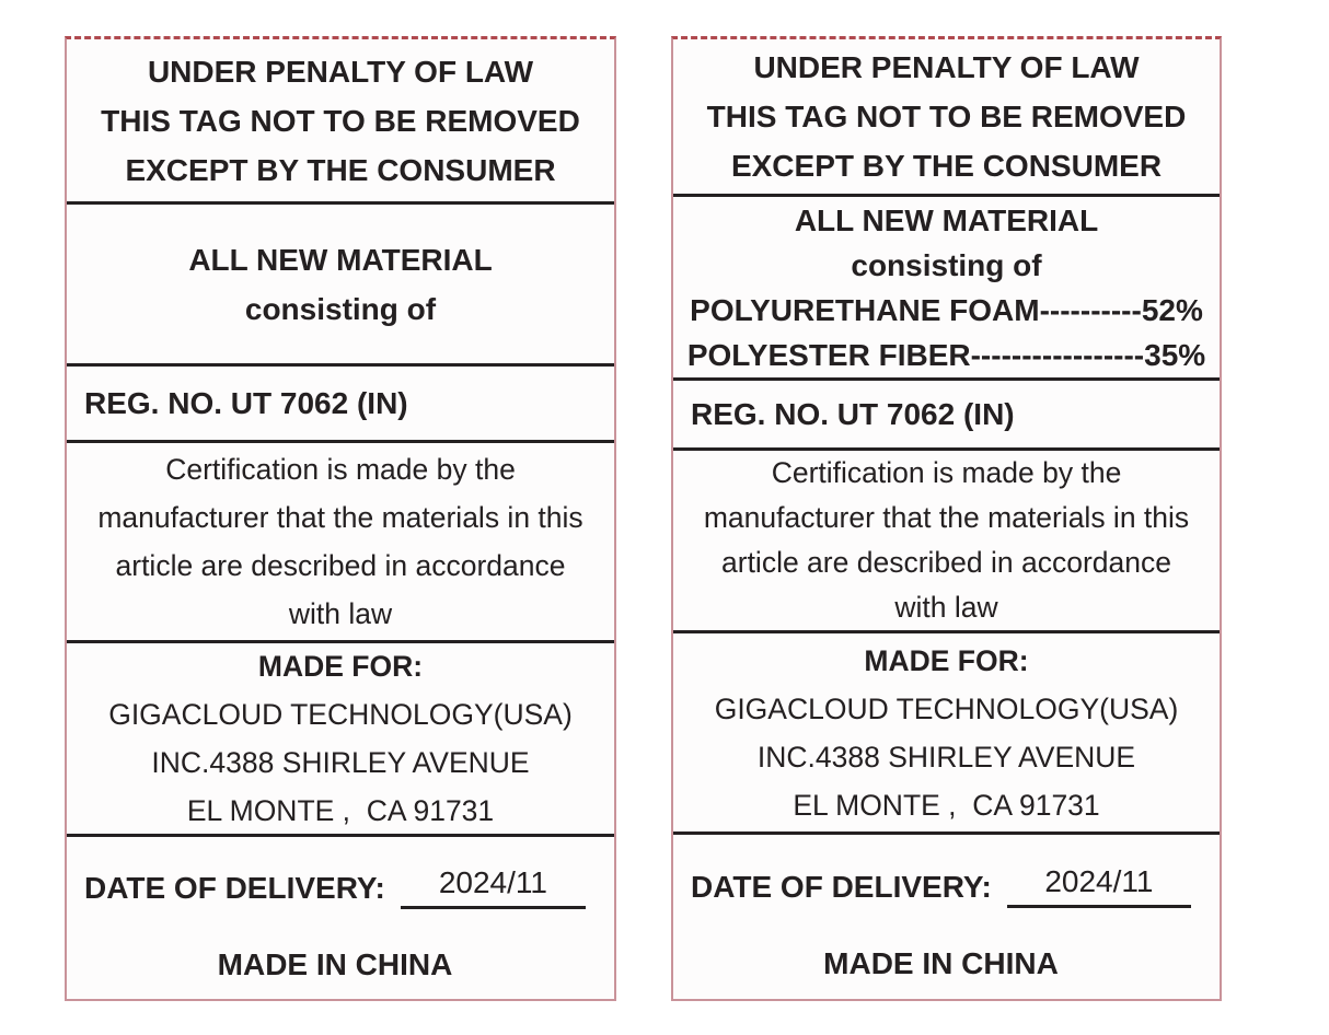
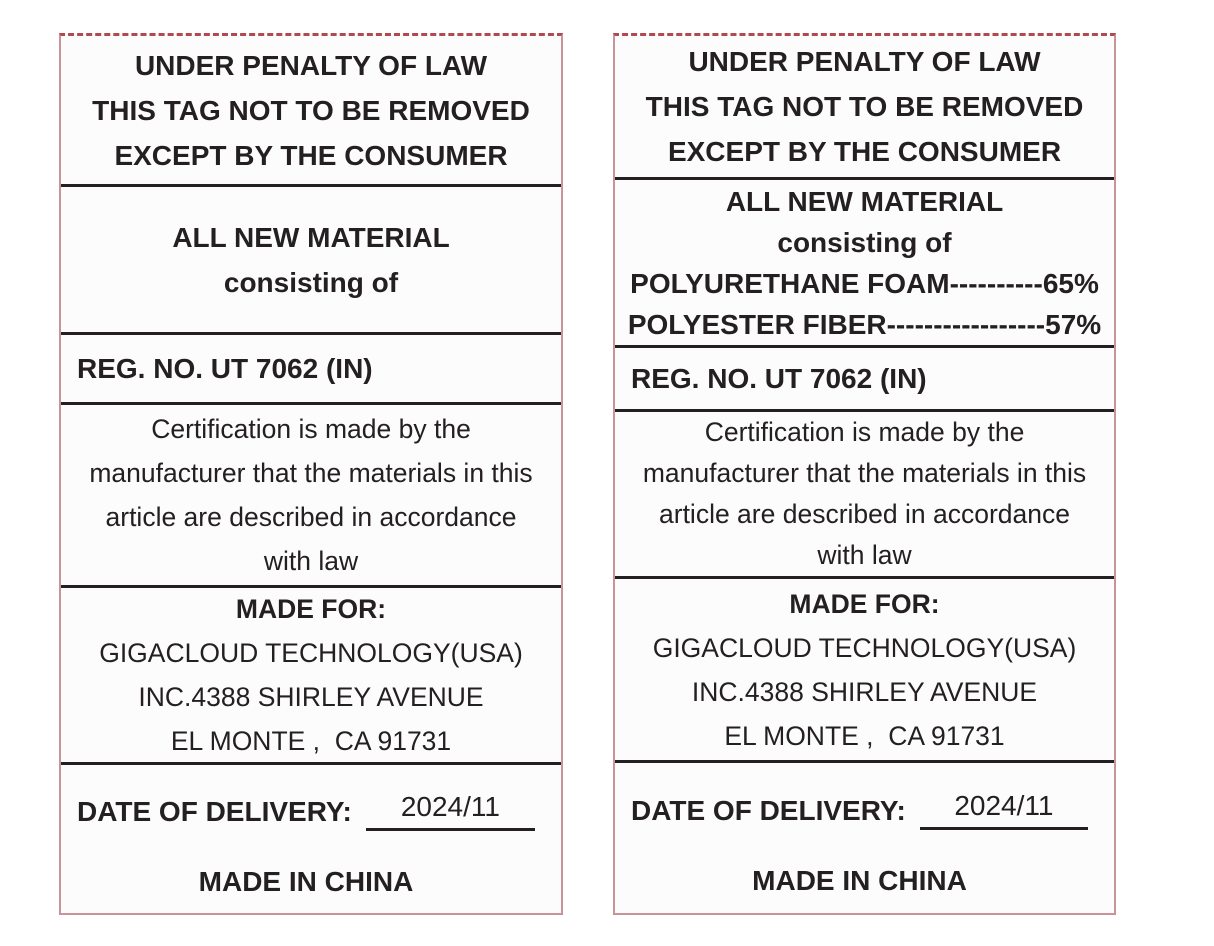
  UNDER PENALTY OF LAW
  THIS TAG NOT TO BE REMOVED
  EXCEPT BY THE CONSUMER
  ALL NEW MATERIAL
  consisting of
  REG. NO. UT 7062 (IN)
  Certification is made by the
  manufacturer that the materials in this
  article are described in accordance
  with law
  MADE FOR:
  GIGACLOUD TECHNOLOGY(USA)
  INC.4388 SHIRLEY AVENUE
  EL MONTE , CA 91731
  DATE OF DELIVERY:
  2024/11
  MADE IN CHINA
  UNDER PENALTY OF LAW
  THIS TAG NOT TO BE REMOVED
  EXCEPT BY THE CONSUMER
  ALL NEW MATERIAL
  consisting of
- POLYURETHANE FOAM----------52%
+ POLYURETHANE FOAM----------65%
- POLYESTER FIBER-----------------35%
+ POLYESTER FIBER-----------------57%
  REG. NO. UT 7062 (IN)
  Certification is made by the
  manufacturer that the materials in this
  article are described in accordance
  with law
  MADE FOR:
  GIGACLOUD TECHNOLOGY(USA)
  INC.4388 SHIRLEY AVENUE
  EL MONTE , CA 91731
  DATE OF DELIVERY:
  2024/11
  MADE IN CHINA
